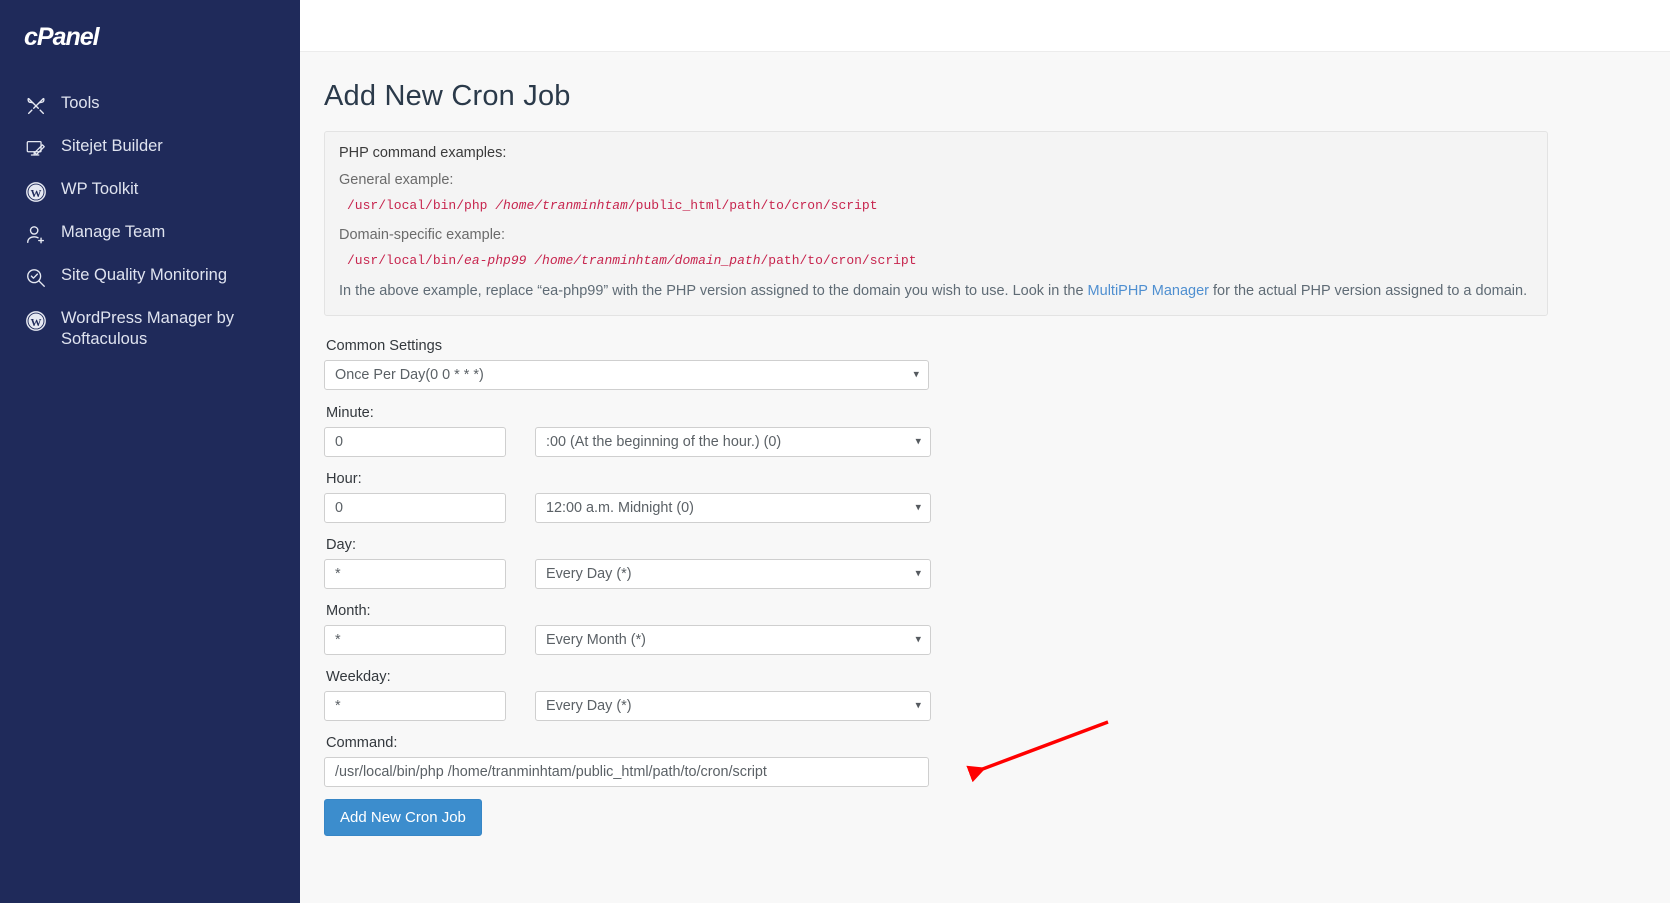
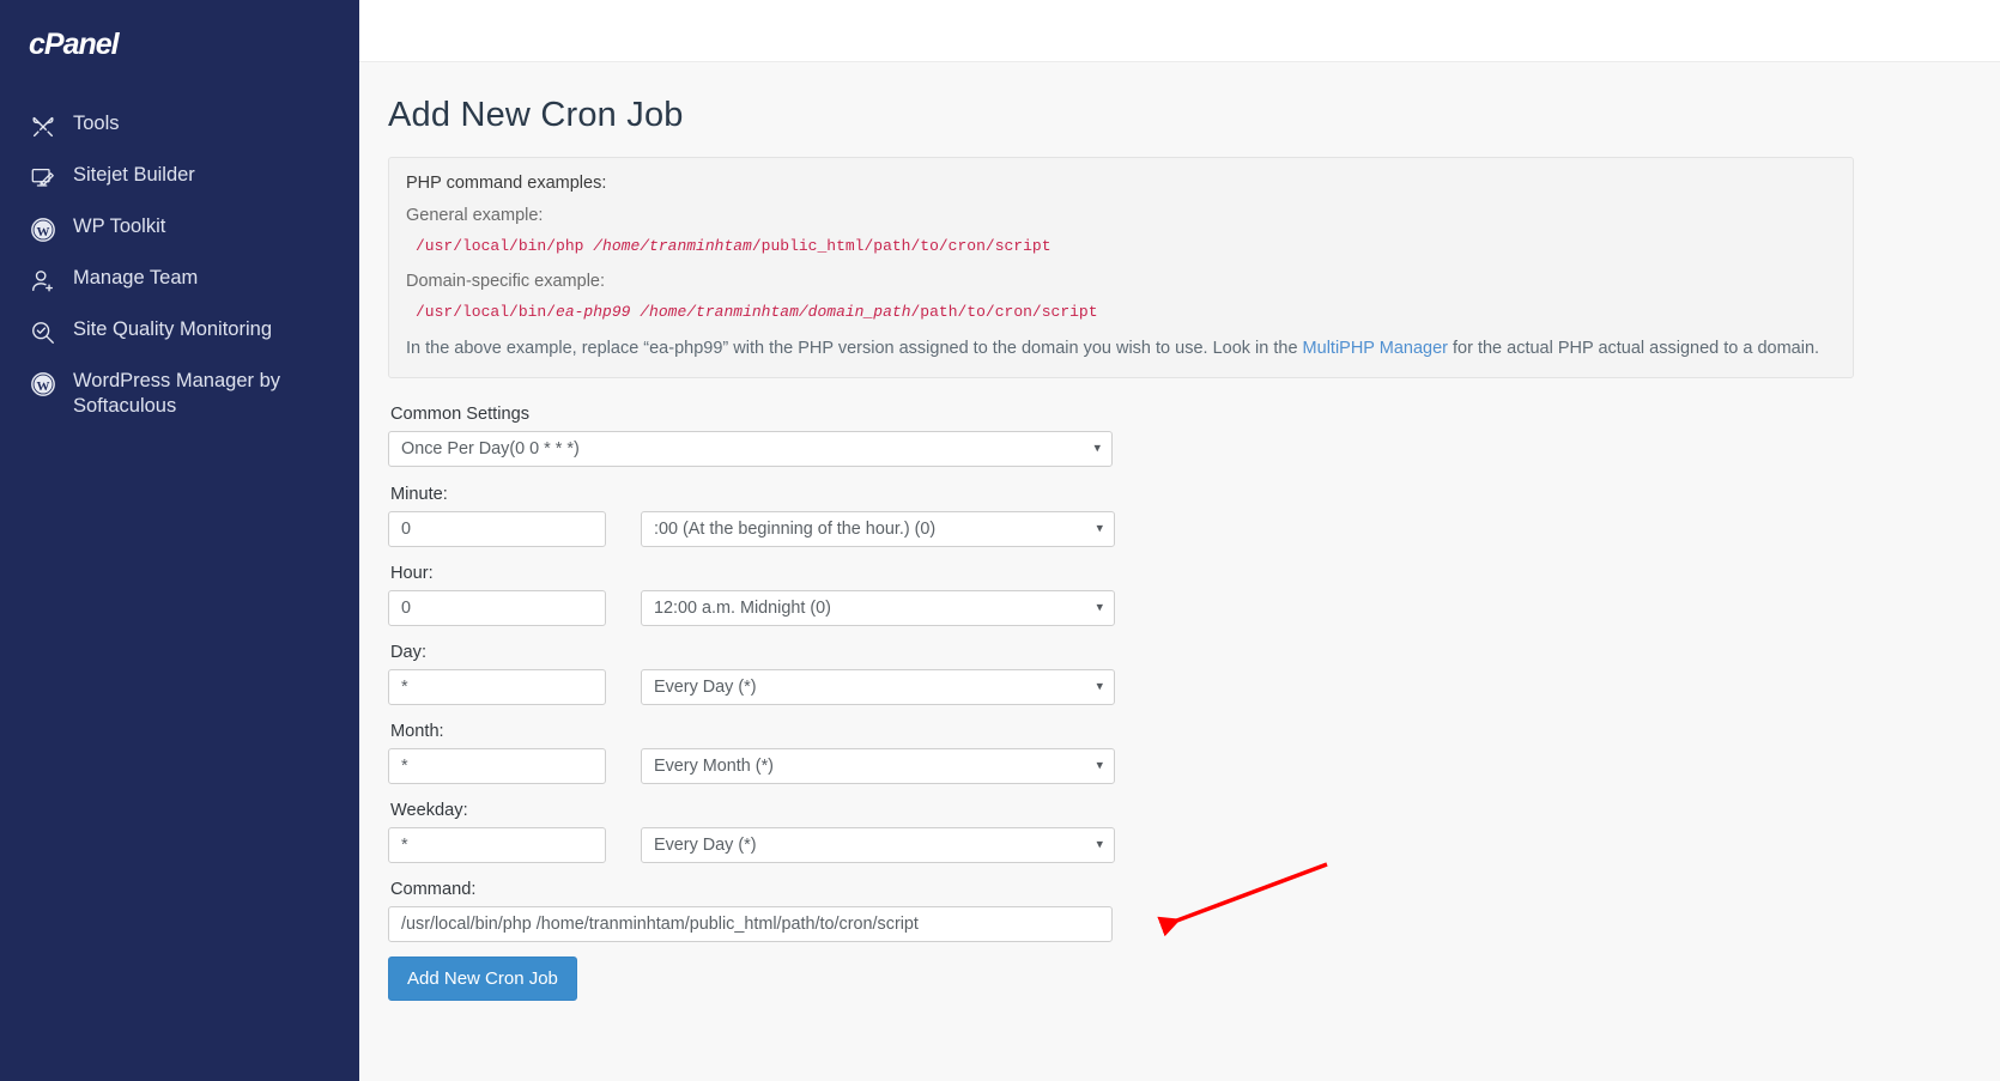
  cPanel
  Tools
  Sitejet Builder
  W
  WP Toolkit
  Manage Team
  Site Quality Monitoring
  W
  WordPress Manager by Softaculous
  Add New Cron Job
  PHP command examples:
  General example:
  /usr/local/bin/php /home/tranminhtam/public_html/path/to/cron/script
  Domain-specific example:
  /usr/local/bin/ea-php99 /home/tranminhtam/domain_path/path/to/cron/script
- In the above example, replace “ea-php99” with the PHP version assigned to the domain you wish to use. Look in the MultiPHP Manager for the actual PHP version assigned to a domain.
+ In the above example, replace “ea-php99” with the PHP version assigned to the domain you wish to use. Look in the MultiPHP Manager for the actual PHP actual assigned to a domain.
  Common Settings
  Once Per Day(0 0 * * *)
  ▾
  Minute:
  0
  :00 (At the beginning of the hour.) (0)
  ▾
  Hour:
  0
  12:00 a.m. Midnight (0)
  ▾
  Day:
  *
  Every Day (*)
  ▾
  Month:
  *
  Every Month (*)
  ▾
  Weekday:
  *
  Every Day (*)
  ▾
  Command:
  /usr/local/bin/php /home/tranminhtam/public_html/path/to/cron/script
  Add New Cron Job
